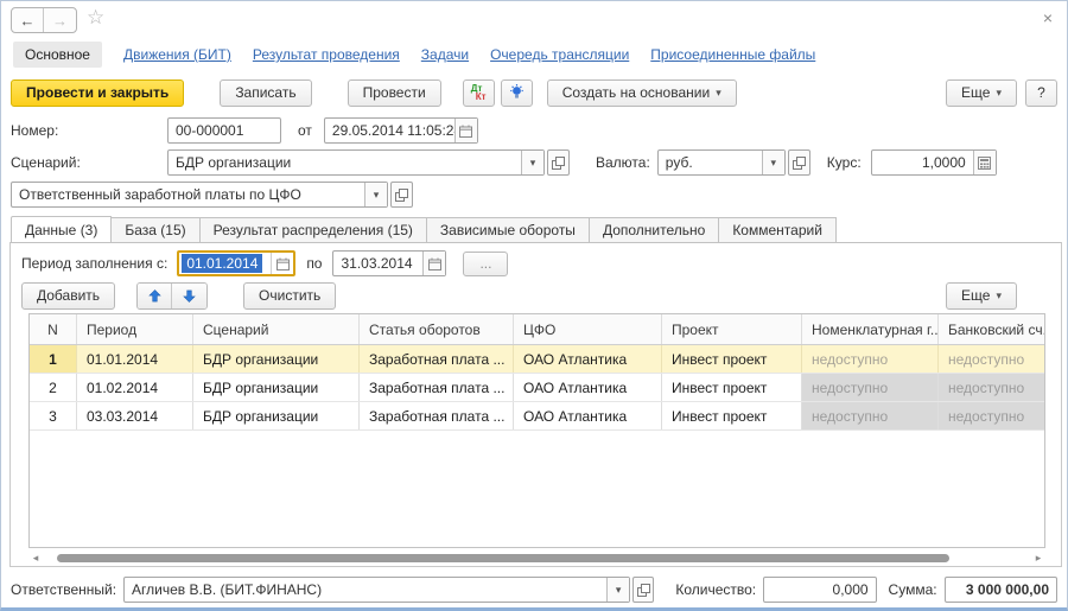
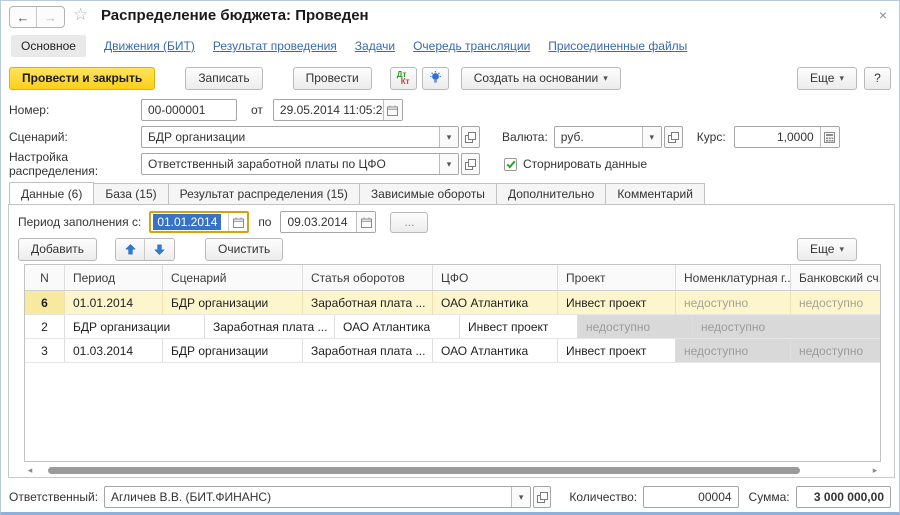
  ←
  →
  ☆
+ Распределение бюджета: Проведен
  ×
  Основное
  Движения (БИТ)
  Результат проведения
  Задачи
  Очередь трансляции
  Присоединенные файлы
  Провести и закрыть
  Записать
  Провести
  Дт
  Кт
  Создать на основании
  ▾
  Еще
  ▾
  ?
  Номер:
  00-000001
  от
  29.05.2014 11:05:2
  Сценарий:
  БДР организации
  ▾
  Валюта:
  руб.
  ▾
  Курс:
  1,0000
+ Настройка распределения:
  Ответственный заработной платы по ЦФО
  ▾
+ Сторнировать данные
- Данные (3)
+ Данные (6)
  База (15)
  Результат распределения (15)
  Зависимые обороты
  Дополнительно
  Комментарий
  Период заполнения с:
  01.01.2014
  по
- 31.03.2014
+ 09.03.2014
  ...
  Добавить
  Очистить
  Еще
  ▾
  N
  Период
  Сценарий
  Статья оборотов
  ЦФО
  Проект
  Номенклатурная г..
  Банковский сч
- 1
+ 6
  01.01.2014
  БДР организации
  Заработная плата ...
  ОАО Атлантика
  Инвест проект
  недоступно
  недоступно
  2
- 01.02.2014
  БДР организации
  Заработная плата ...
  ОАО Атлантика
  Инвест проект
  недоступно
  недоступно
  3
- 03.03.2014
+ 01.03.2014
  БДР организации
  Заработная плата ...
  ОАО Атлантика
  Инвест проект
  недоступно
  недоступно
  ◂
  ▸
  Ответственный:
  Агличев В.В. (БИТ.ФИНАНС)
  ▾
  Количество:
- 0,000
+ 00004
  Сумма:
  3 000 000,00
